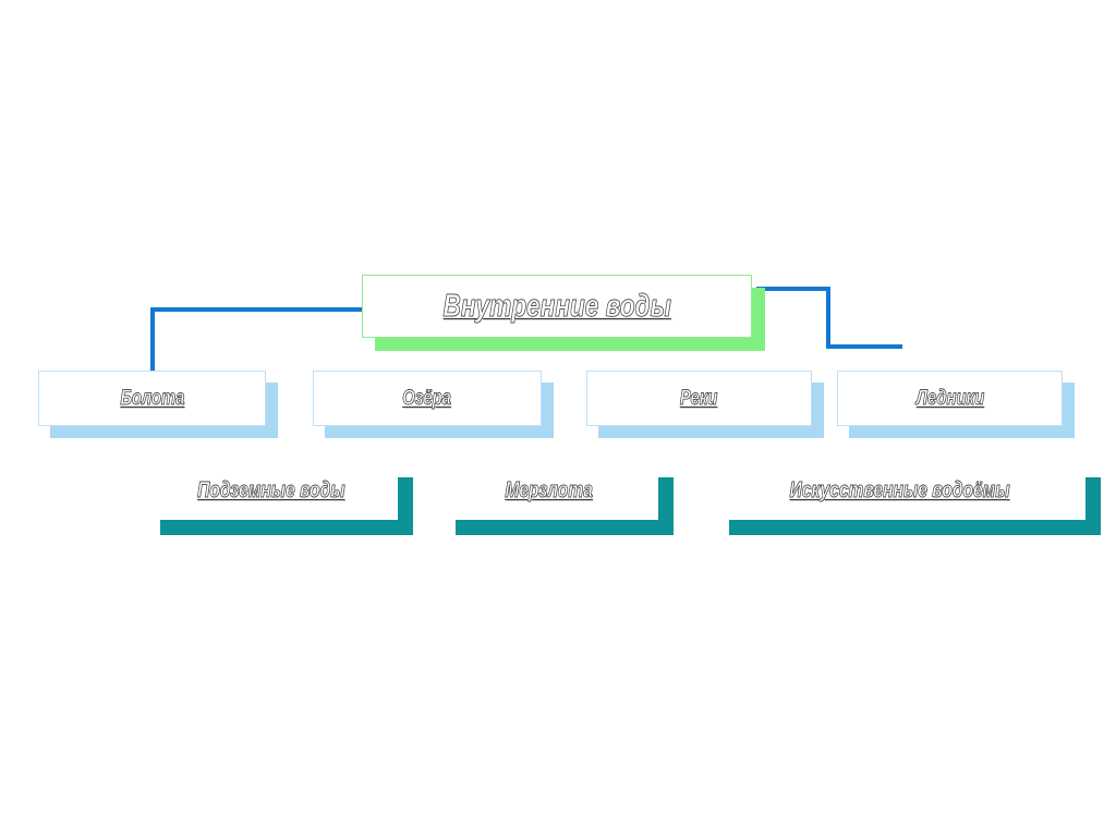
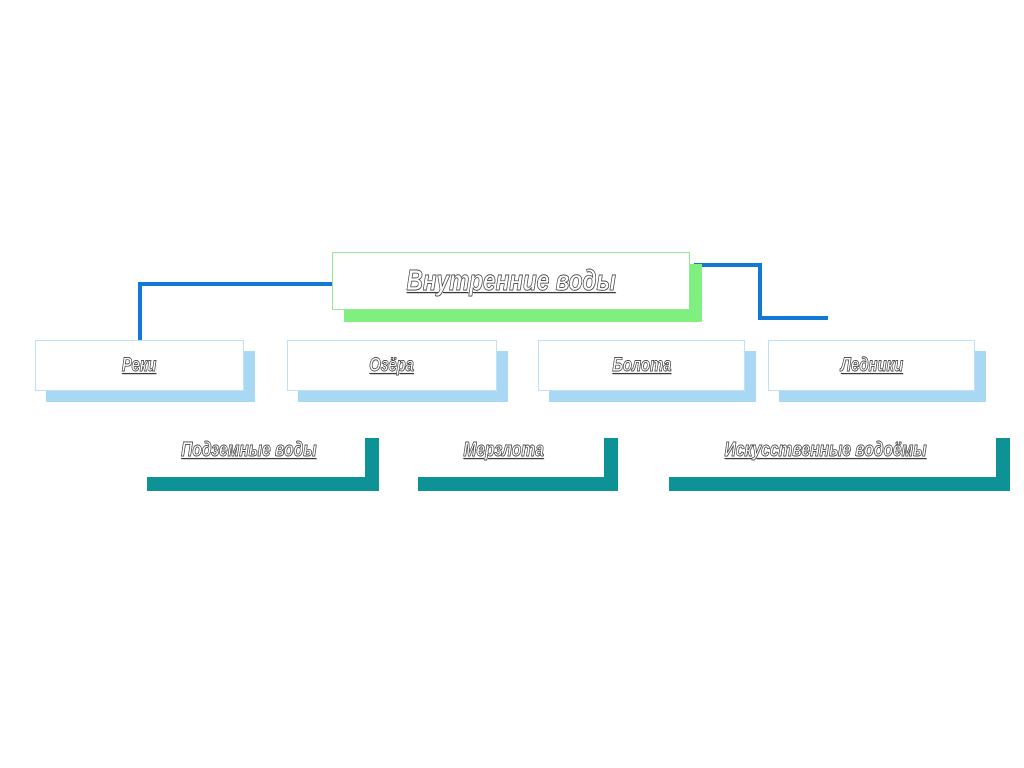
  Внутренние воды
- Болота
+ Реки
  Озёра
- Реки
+ Болота
  Ледники
  Подземные воды
  Мерзлота
  Искусственные водоёмы
